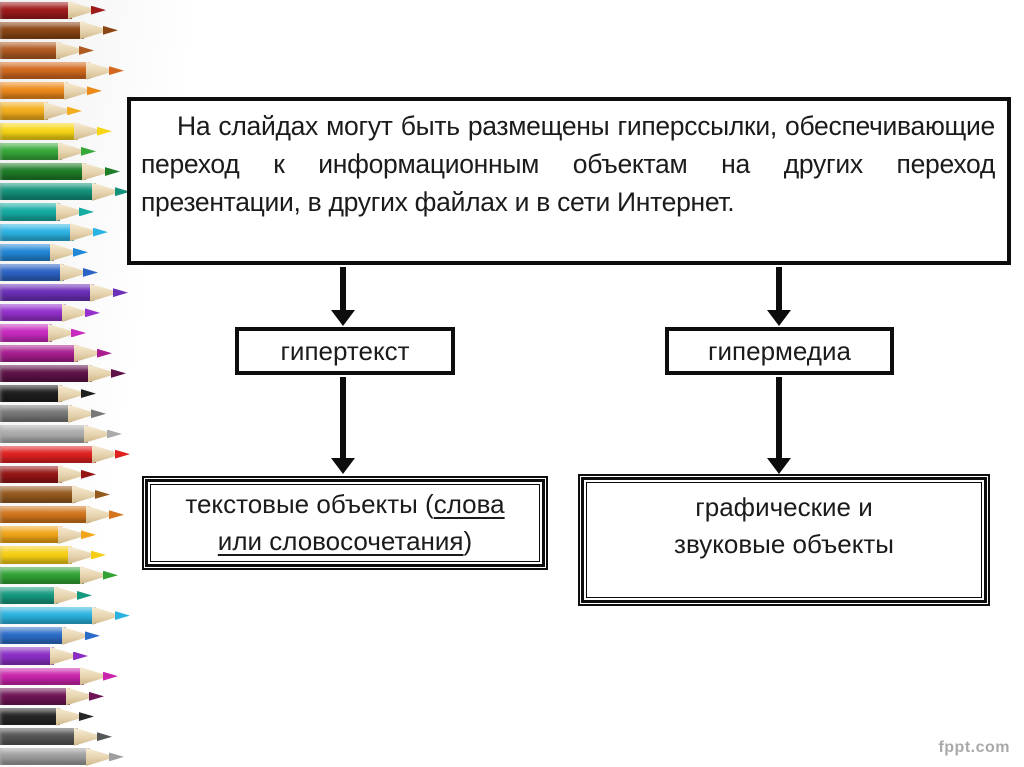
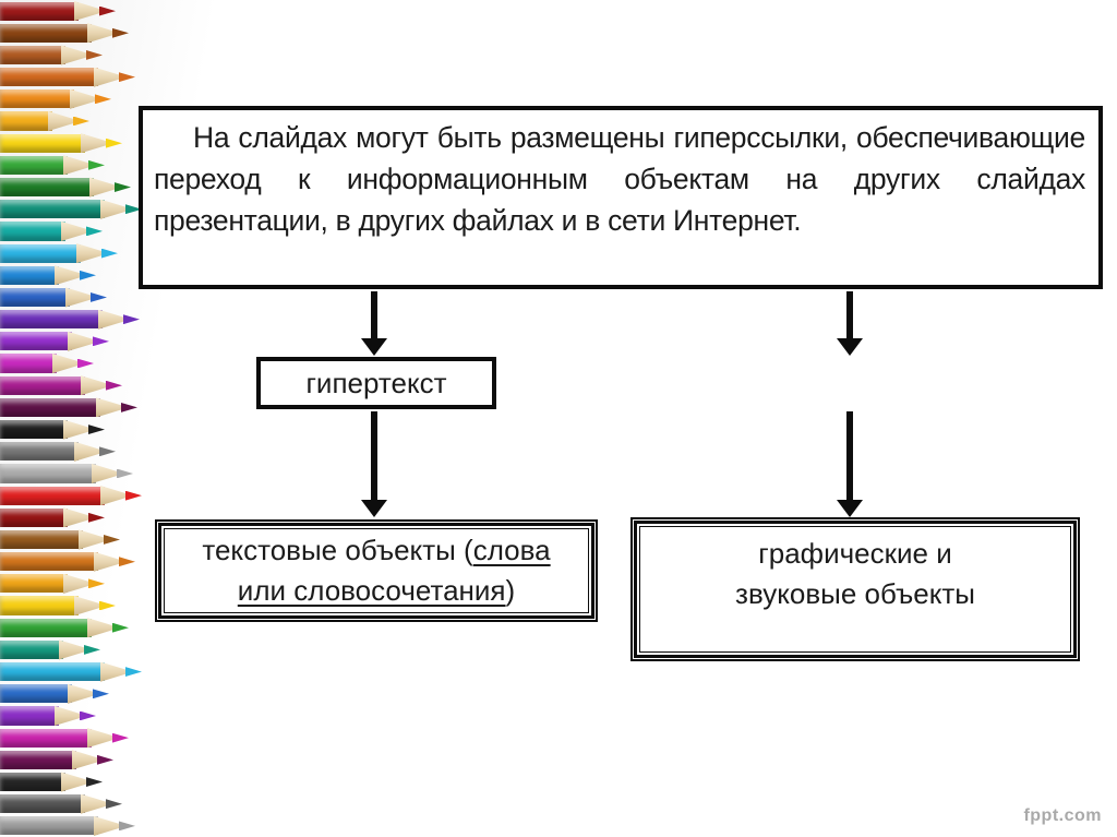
- На слайдах могут быть размещены гиперссылки, обеспечивающие переход к информационным объектам на других переход презентации, в других файлах и в сети Интернет.
+ На слайдах могут быть размещены гиперссылки, обеспечивающие переход к информационным объектам на других слайдах презентации, в других файлах и в сети Интернет.
  гипертекст
- гипермедиа
  текстовые объекты (слова или словосочетания)
  графические и звуковые объекты
  fppt.com
